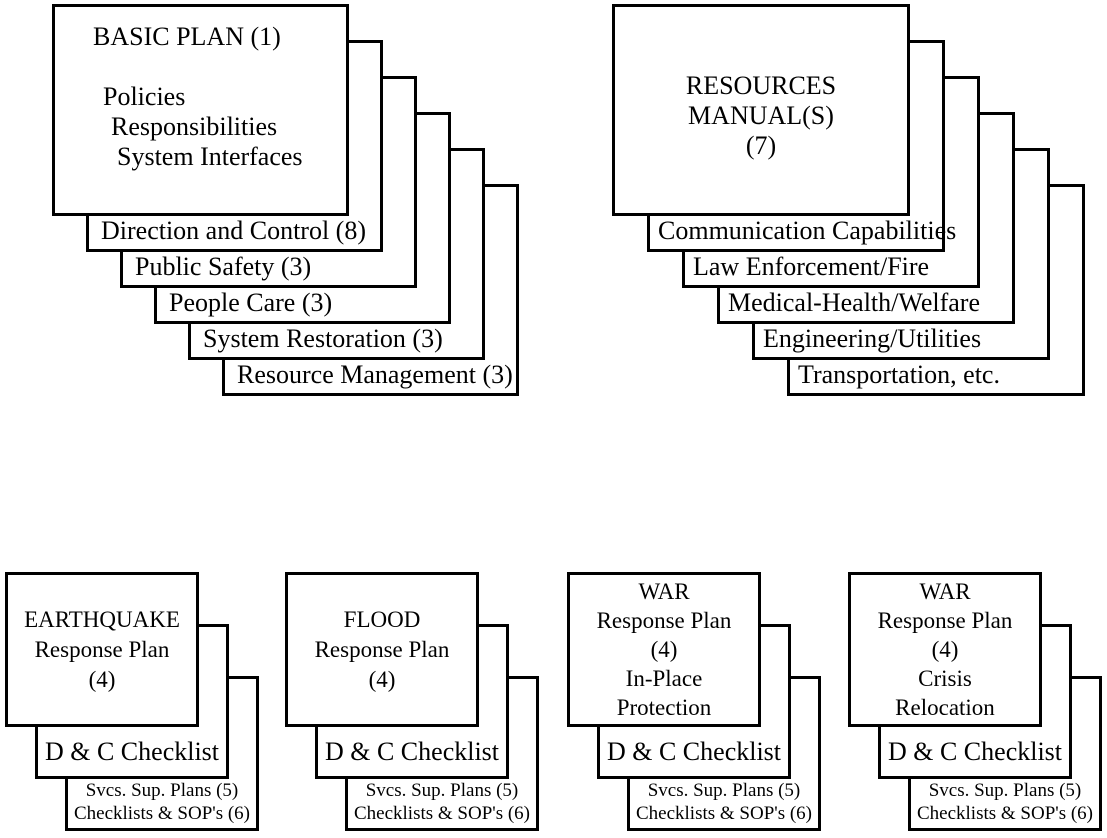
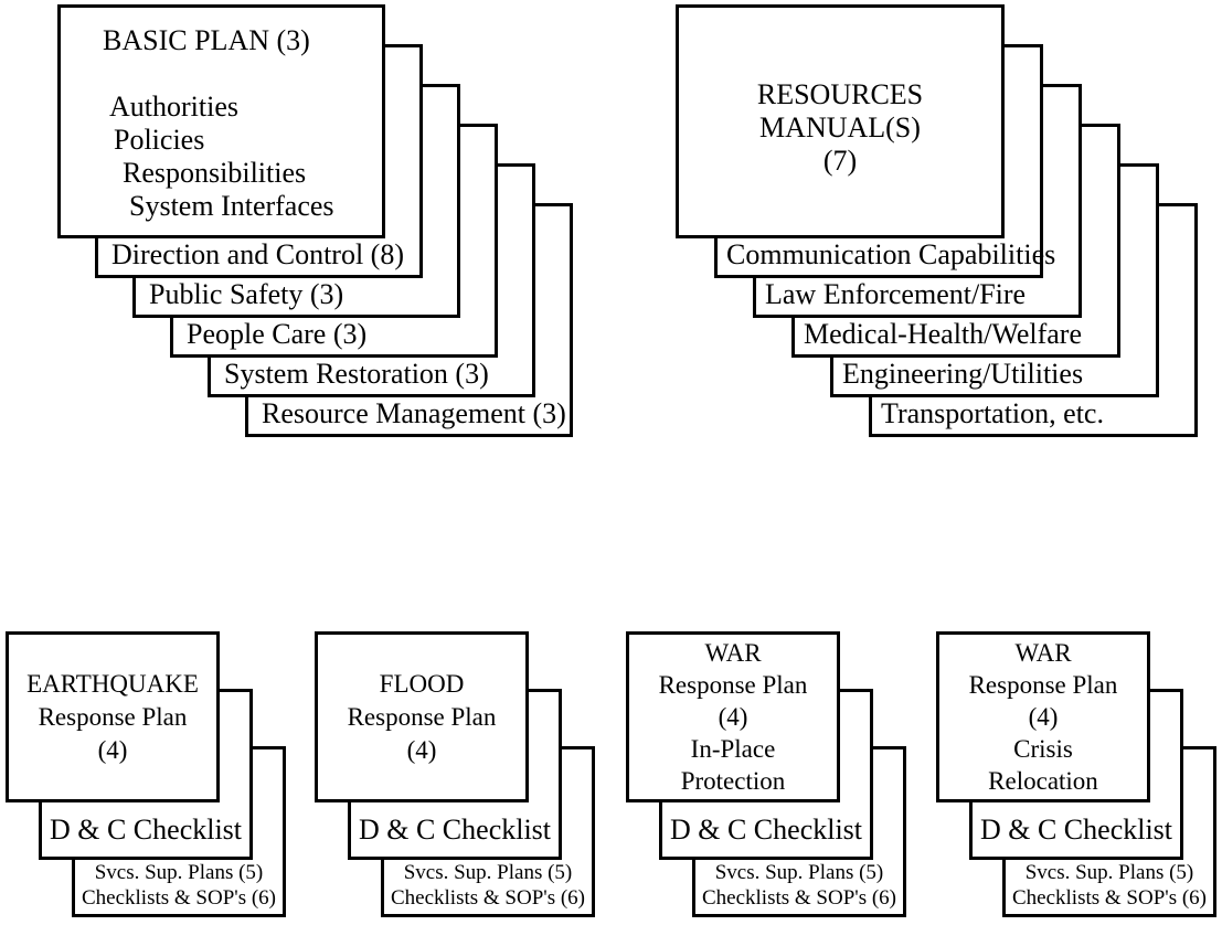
  Resource Management (3)
  System Restoration (3)
  People Care (3)
  Public Safety (3)
  Direction and Control (8)
- BASIC PLAN (1)
+ BASIC PLAN (3)
+ Authorities
  Policies
  Responsibilities
  System Interfaces
  Transportation, etc.
  Engineering/Utilities
  Medical-Health/Welfare
  Law Enforcement/Fire
  Communication Capabilities
  RESOURCES
  MANUAL(S)
  (7)
  Svcs. Sup. Plans (5)
  Checklists & SOP's (6)
  D & C Checklist
  EARTHQUAKE
  Response Plan
  (4)
  Svcs. Sup. Plans (5)
  Checklists & SOP's (6)
  D & C Checklist
  FLOOD
  Response Plan
  (4)
  Svcs. Sup. Plans (5)
  Checklists & SOP's (6)
  D & C Checklist
  WAR
  Response Plan
  (4)
  In-Place
  Protection
  Svcs. Sup. Plans (5)
  Checklists & SOP's (6)
  D & C Checklist
  WAR
  Response Plan
  (4)
  Crisis
  Relocation
